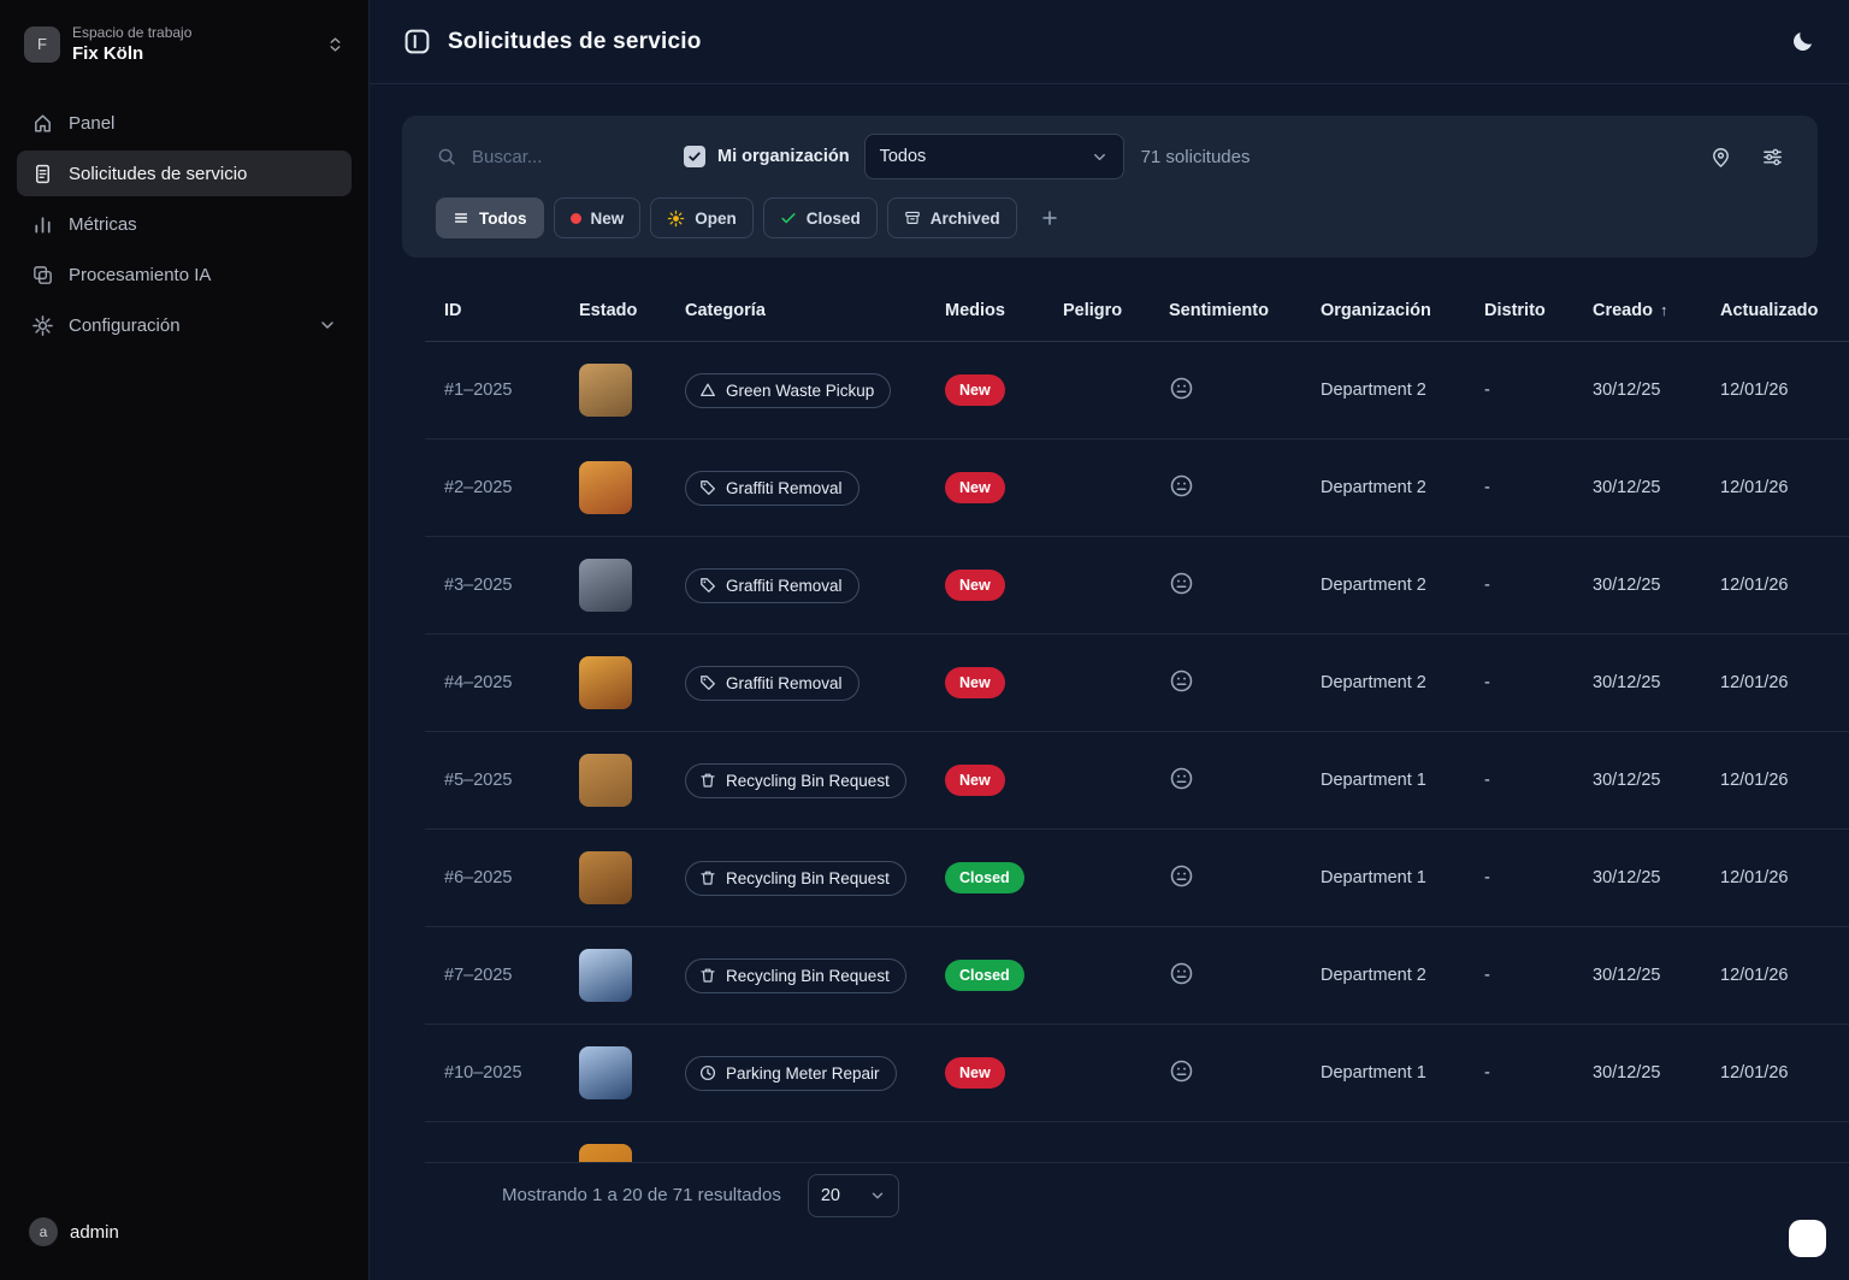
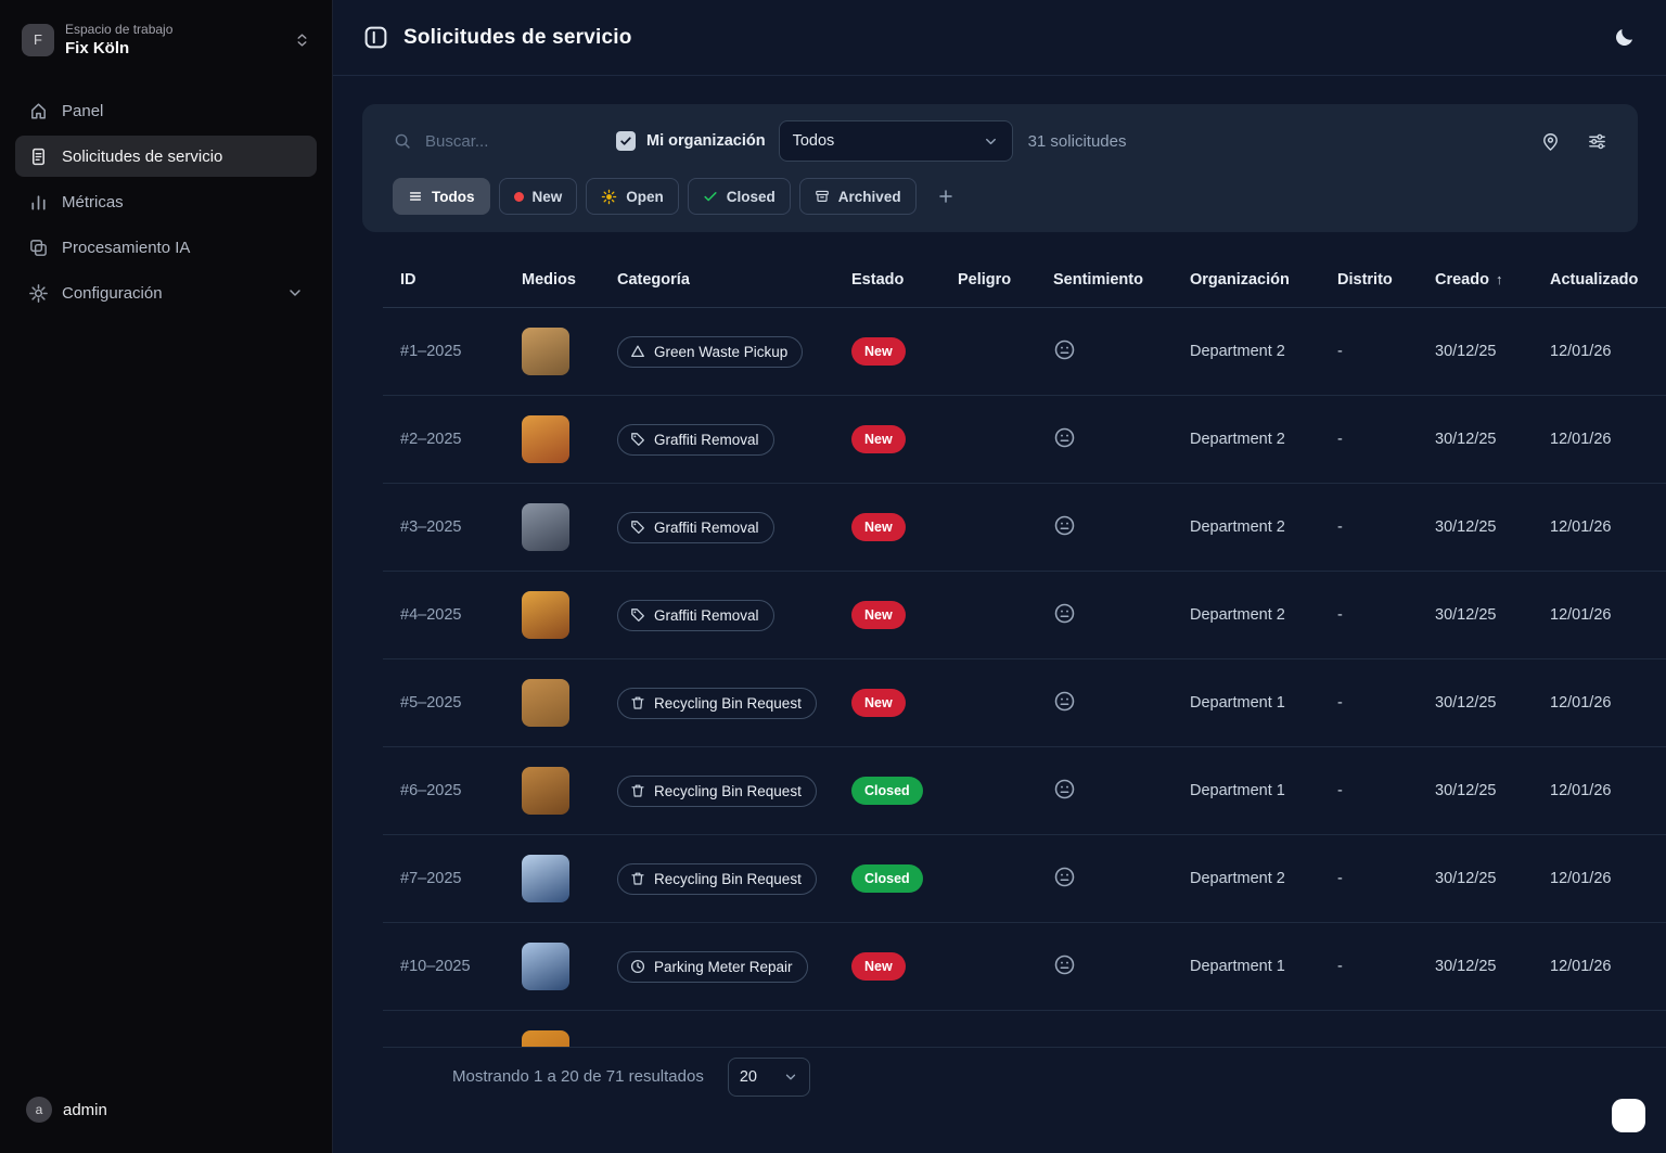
  F
  Espacio de trabajo
  Fix Köln
  Panel
  Solicitudes de servicio
  Métricas
  Procesamiento IA
  Configuración
  a
  admin
  Solicitudes de servicio
  Buscar...
  Mi organización
  Todos
- 71 solicitudes
+ 31 solicitudes
  Todos
  New
  Open
  Closed
  Archived
  ID
- Estado
+ Medios
  Categoría
- Medios
+ Estado
  Peligro
  Sentimiento
  Organización
  Distrito
  Creado
  ↑
  Actualizado
  #1–2025
  Green Waste Pickup
  New
  Department 2
  -
  30/12/25
  12/01/26
  #2–2025
  Graffiti Removal
  New
  Department 2
  -
  30/12/25
  12/01/26
  #3–2025
  Graffiti Removal
  New
  Department 2
  -
  30/12/25
  12/01/26
  #4–2025
  Graffiti Removal
  New
  Department 2
  -
  30/12/25
  12/01/26
  #5–2025
  Recycling Bin Request
  New
  Department 1
  -
  30/12/25
  12/01/26
  #6–2025
  Recycling Bin Request
  Closed
  Department 1
  -
  30/12/25
  12/01/26
  #7–2025
  Recycling Bin Request
  Closed
  Department 2
  -
  30/12/25
  12/01/26
  #10–2025
  Parking Meter Repair
  New
  Department 1
  -
  30/12/25
  12/01/26
  Mostrando 1 a 20 de 71 resultados
  20
